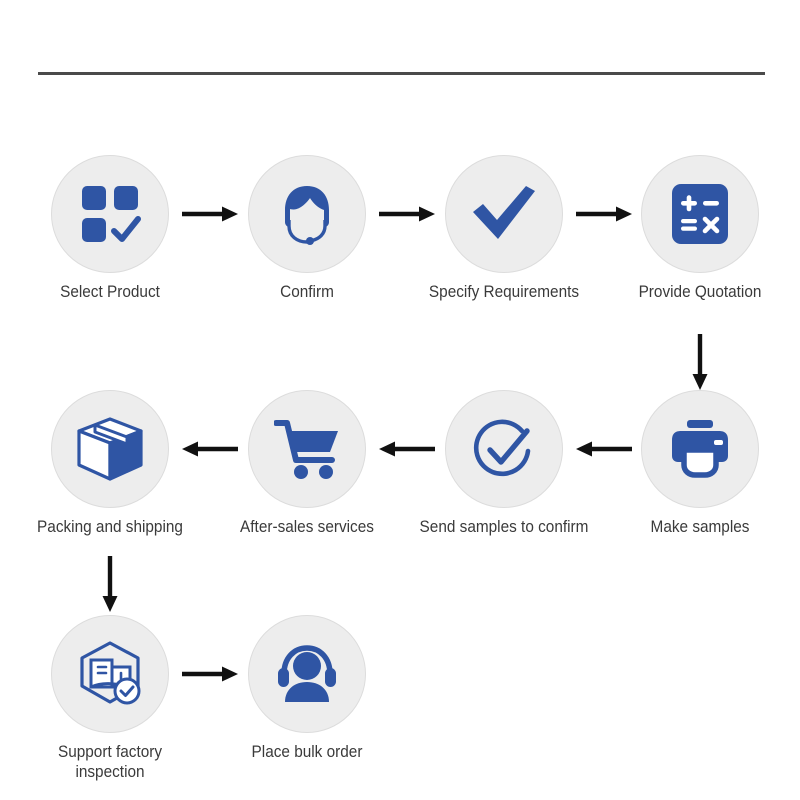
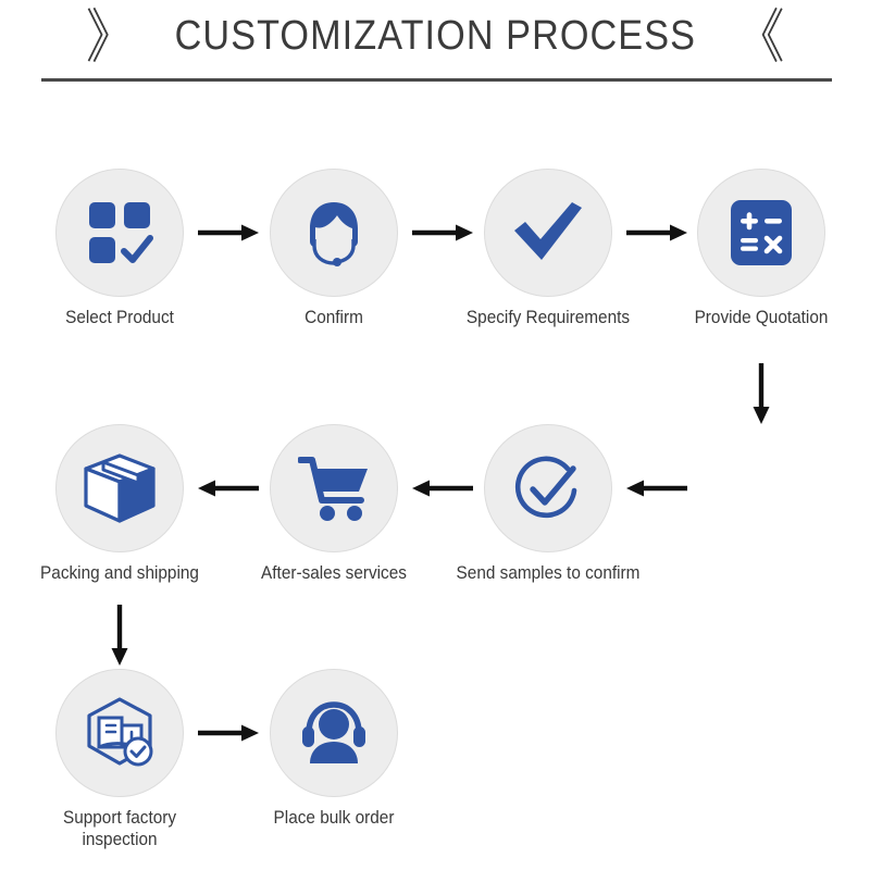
+ 》
+ CUSTOMIZATION PROCESS
+ 《
  Select Product
  Confirm
  Specify Requirements
  Provide Quotation
  Packing and shipping
  After-sales services
  Send samples to confirm
- Make samples
  Support factory
  inspection
  Place bulk order
